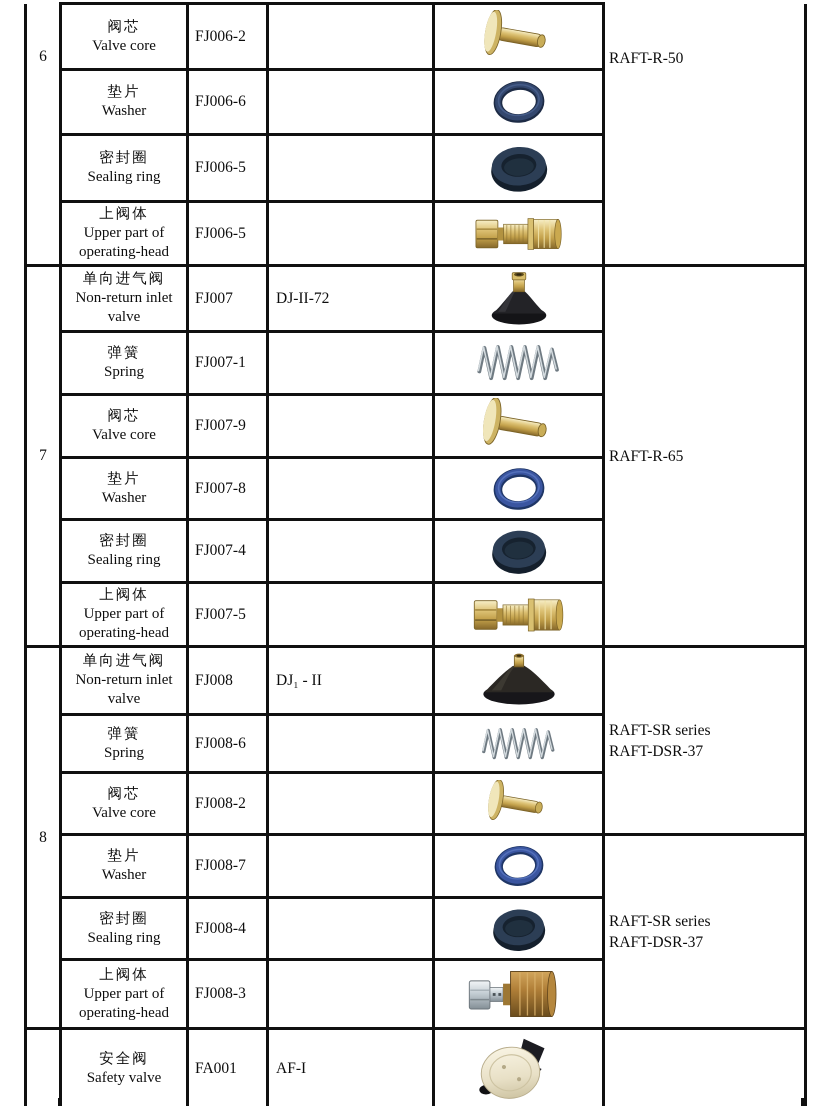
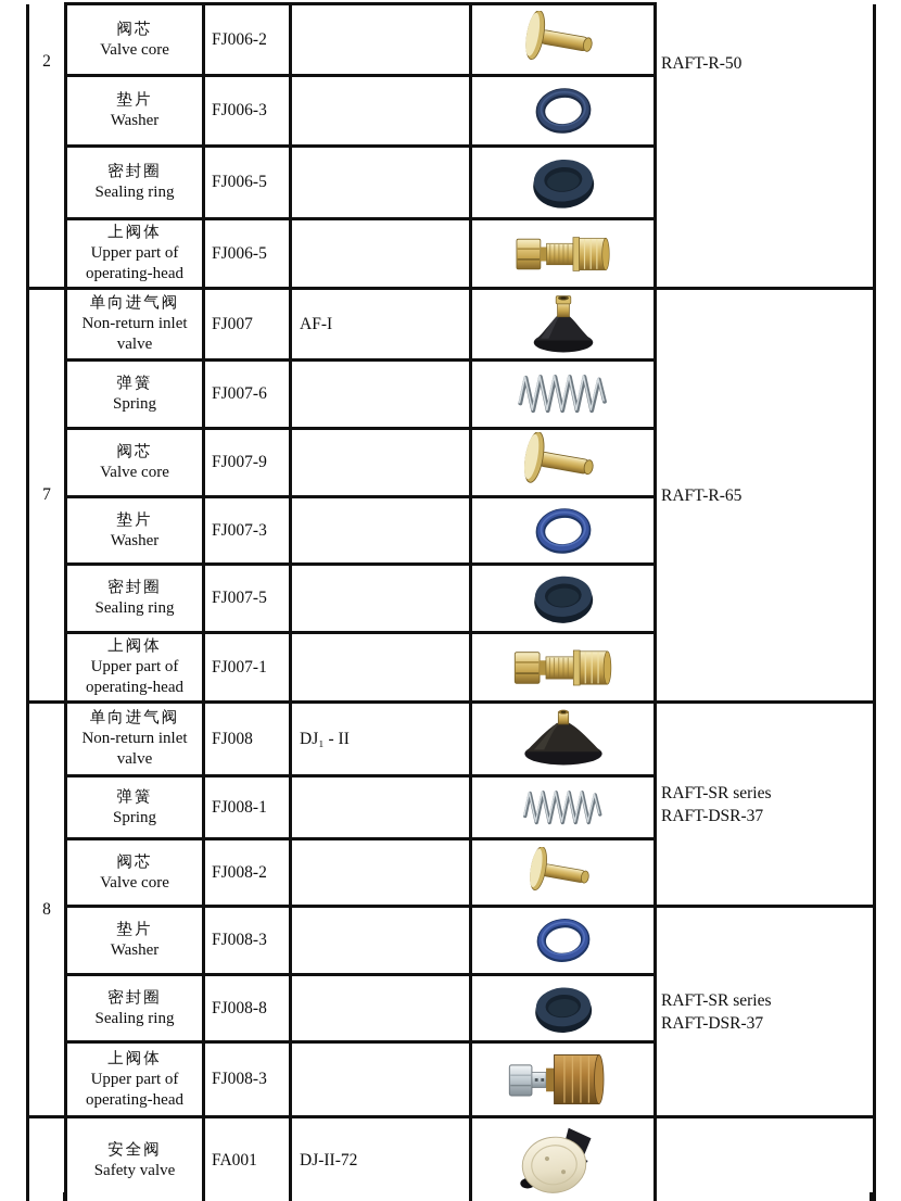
- 6	阀芯 Valve core	FJ006-2			RAFT-R-50
+ 2	阀芯 Valve core	FJ006-2			RAFT-R-50
- 垫片 Washer	FJ006-6
+ 垫片 Washer	FJ006-3
  密封圈 Sealing ring	FJ006-5
  上阀体 Upper part of operating-head	FJ006-5
- 7	单向进气阀 Non-return inlet valve	FJ007	DJ-II-72		RAFT-R-65
+ 7	单向进气阀 Non-return inlet valve	FJ007	AF-I		RAFT-R-65
- 弹簧 Spring	FJ007-1
+ 弹簧 Spring	FJ007-6
  阀芯 Valve core	FJ007-9
- 垫片 Washer	FJ007-8
+ 垫片 Washer	FJ007-3
- 密封圈 Sealing ring	FJ007-4
+ 密封圈 Sealing ring	FJ007-5
- 上阀体 Upper part of operating-head	FJ007-5
+ 上阀体 Upper part of operating-head	FJ007-1
  8	单向进气阀 Non-return inlet valve	FJ008	DJ₁ - II		RAFT-SR series RAFT-DSR-37
- 弹簧 Spring	FJ008-6
+ 弹簧 Spring	FJ008-1
  阀芯 Valve core	FJ008-2
- 垫片 Washer	FJ008-7			RAFT-SR series RAFT-DSR-37
+ 垫片 Washer	FJ008-3			RAFT-SR series RAFT-DSR-37
- 密封圈 Sealing ring	FJ008-4
+ 密封圈 Sealing ring	FJ008-8
  上阀体 Upper part of operating-head	FJ008-3
- 	安全阀 Safety valve	FA001	AF-I
+ 	安全阀 Safety valve	FA001	DJ-II-72
